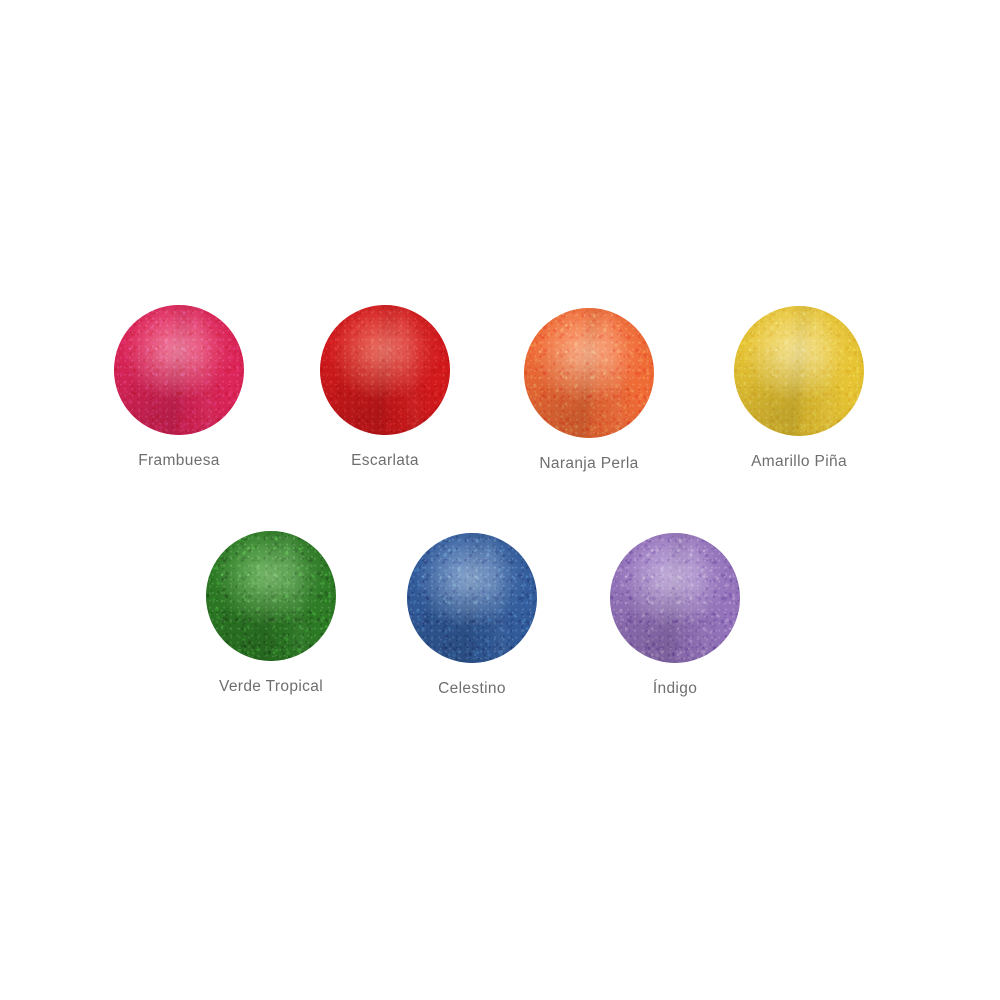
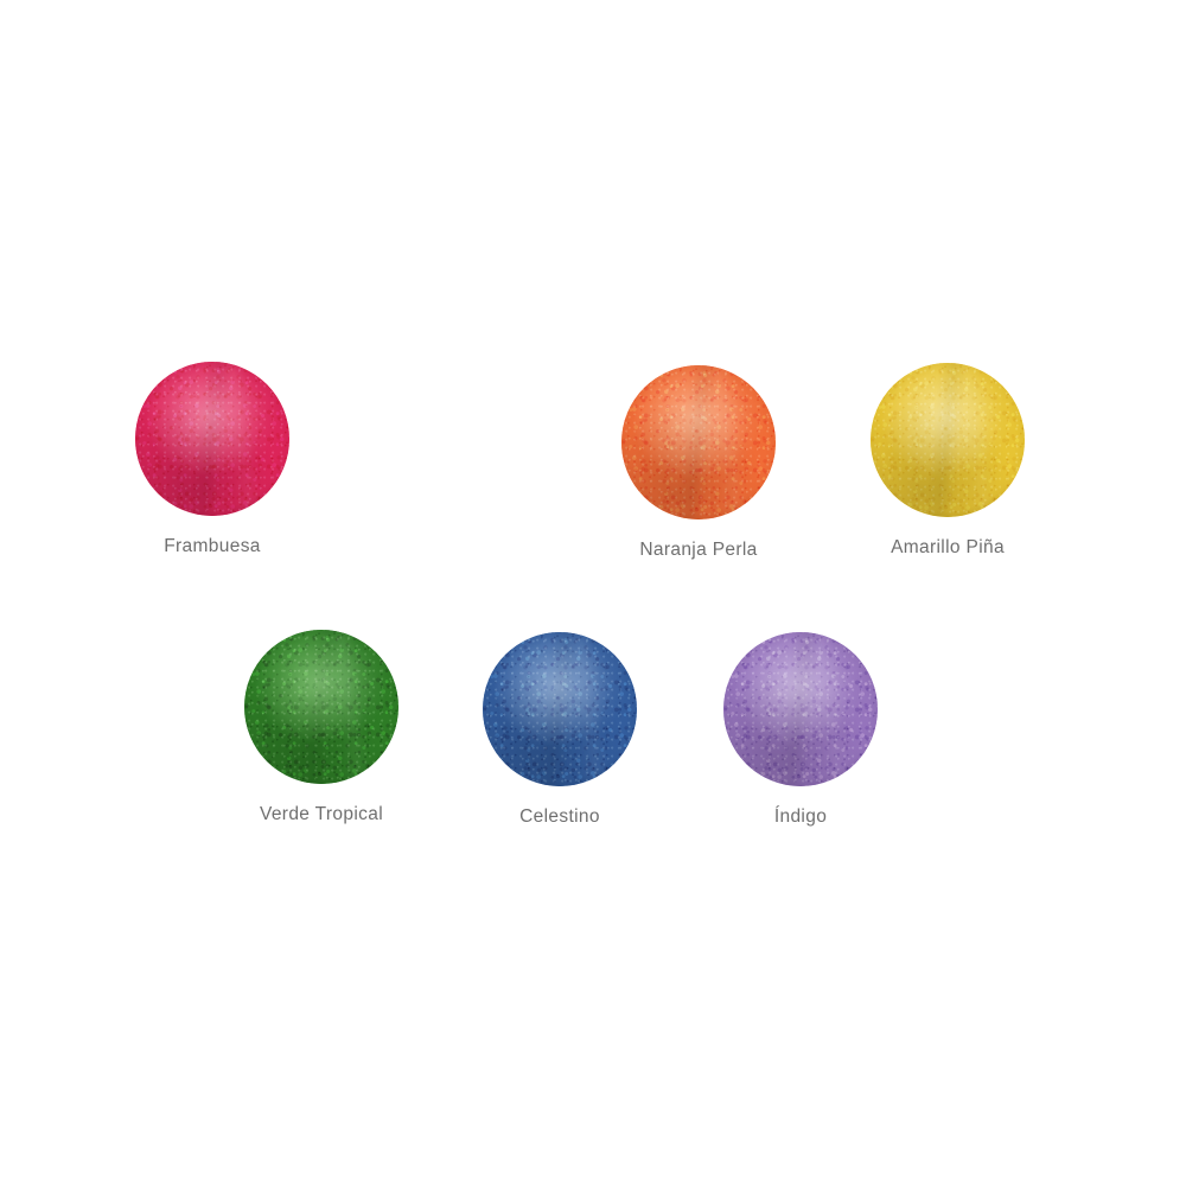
  Frambuesa
- Escarlata
  Naranja Perla
  Amarillo Piña
  Verde Tropical
  Celestino
  Índigo
